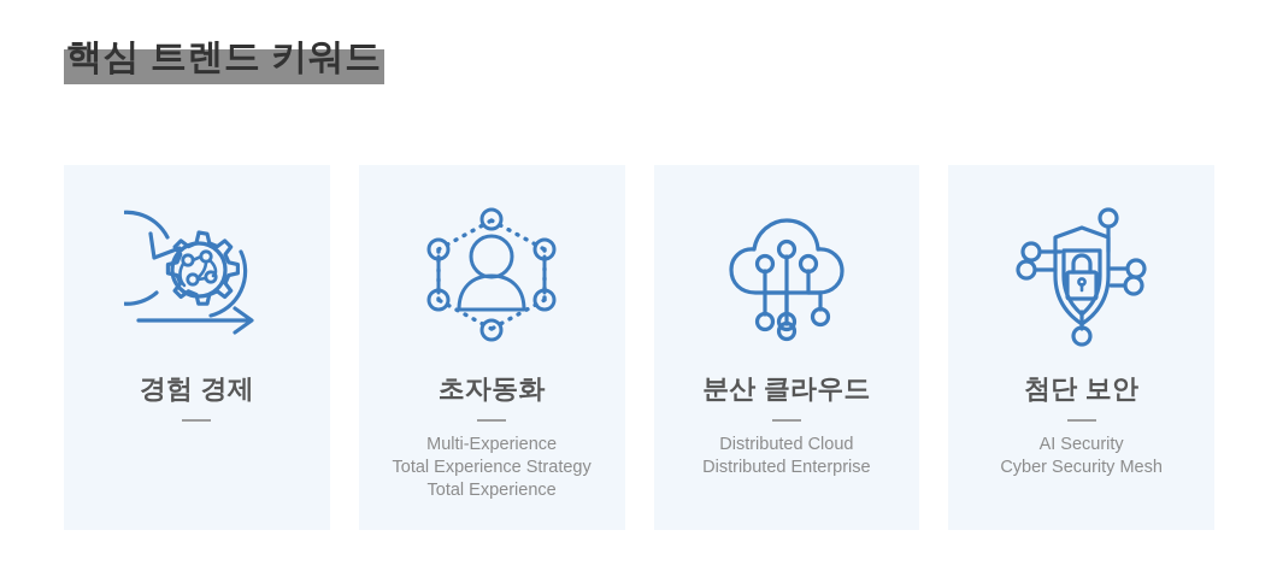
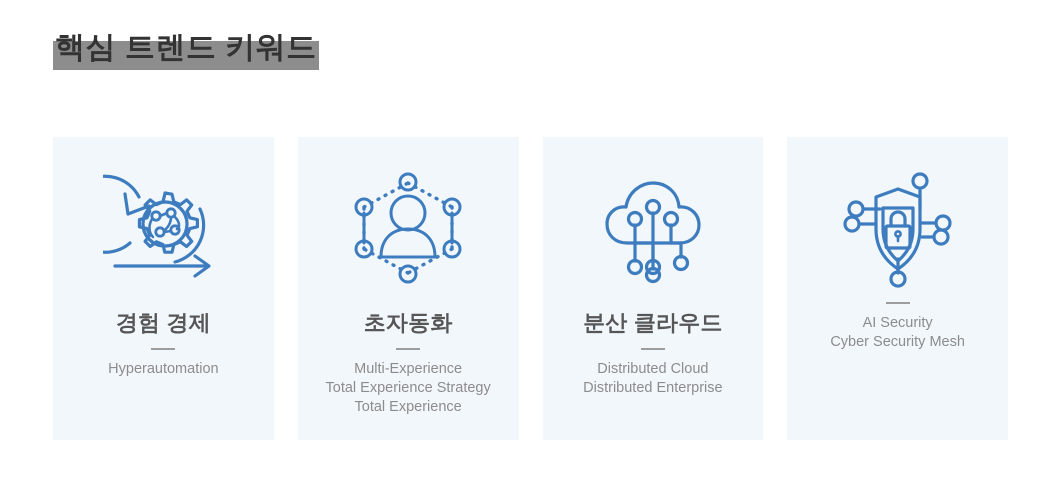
  핵심 트렌드 키워드
  경험 경제
+ Hyperautomation
  초자동화
  Multi-Experience
  Total Experience Strategy
  Total Experience
  분산 클라우드
  Distributed Cloud
  Distributed Enterprise
- 첨단 보안
  AI Security
  Cyber Security Mesh
